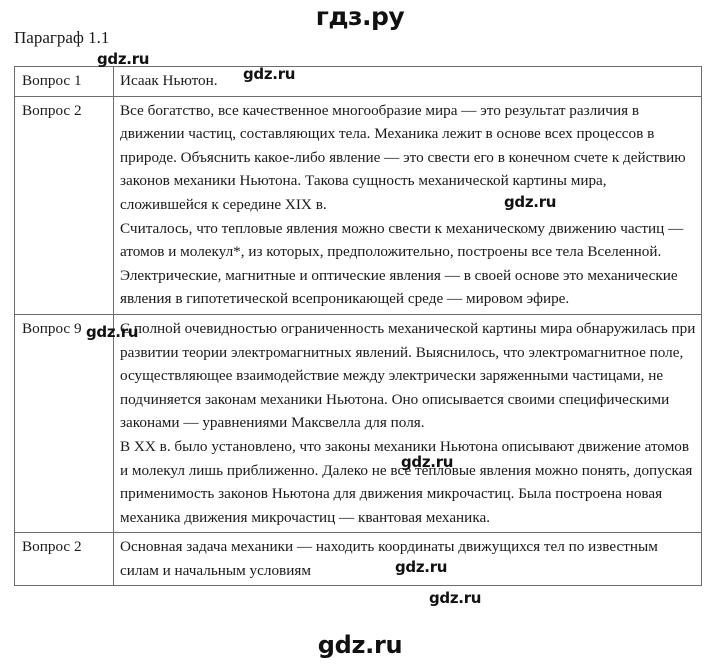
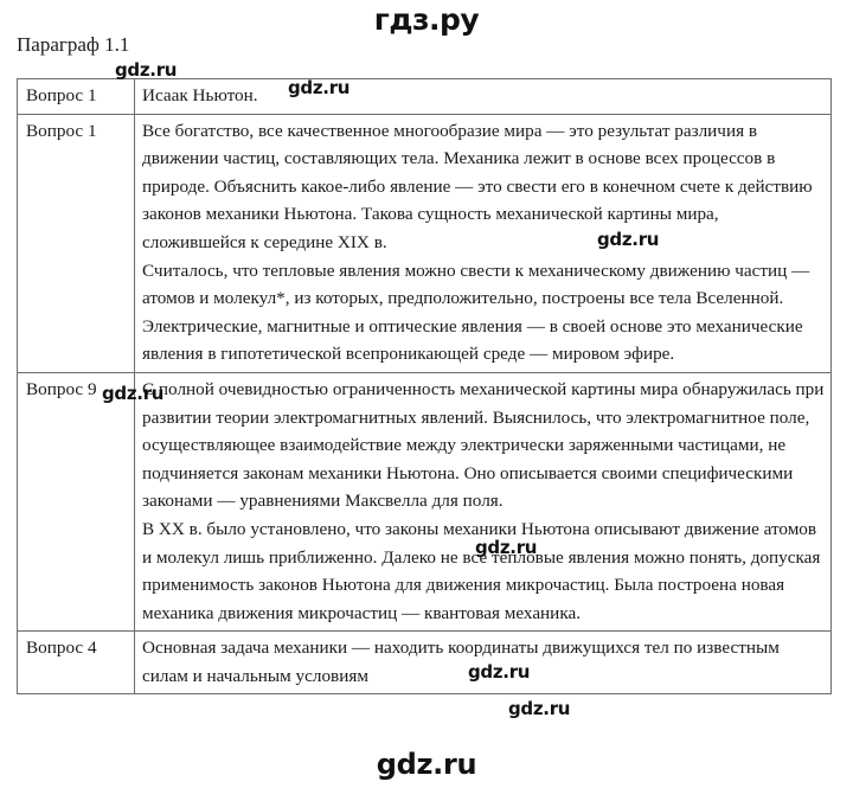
  гдз.ру
  Параграф 1.1
  Вопрос 1	Исаак Ньютон.
- Вопрос 2	Все богатство, все качественное многообразие мира — это результат различия в движении частиц, составляющих тела. Механика лежит в основе всех процессов в природе. Объяснить какое-либо явление — это свести его в конечном счете к действию законов механики Ньютона. Такова сущность механической картины мира, сложившейся к середине XIX в. Считалось, что тепловые явления можно свести к механическому движению частиц — атомов и молекул*, из которых, предположительно, построены все тела Вселенной. Электрические, магнитные и оптические явления — в своей основе это механические явления в гипотетической всепроникающей среде — мировом эфире.
+ Вопрос 1	Все богатство, все качественное многообразие мира — это результат различия в движении частиц, составляющих тела. Механика лежит в основе всех процессов в природе. Объяснить какое-либо явление — это свести его в конечном счете к действию законов механики Ньютона. Такова сущность механической картины мира, сложившейся к середине XIX в. Считалось, что тепловые явления можно свести к механическому движению частиц — атомов и молекул*, из которых, предположительно, построены все тела Вселенной. Электрические, магнитные и оптические явления — в своей основе это механические явления в гипотетической всепроникающей среде — мировом эфире.
  Вопрос 9	С полной очевидностью ограниченность механической картины мира обнаружилась при развитии теории электромагнитных явлений. Выяснилось, что электромагнитное поле, осуществляющее взаимодействие между электрически заряженными частицами, не подчиняется законам механики Ньютона. Оно описывается своими специфическими законами — уравнениями Максвелла для поля. В XX в. было установлено, что законы механики Ньютона описывают движение атомов и молекул лишь приближенно. Далеко не все тепловые явления можно понять, допуская применимость законов Ньютона для движения микрочастиц. Была построена новая механика движения микрочастиц — квантовая механика.
- Вопрос 2	Основная задача механики — находить координаты движущихся тел по известным силам и начальным условиям
+ Вопрос 4	Основная задача механики — находить координаты движущихся тел по известным силам и начальным условиям
  gdz.ru
  gdz.ru
  gdz.ru
  gdz.ru
  gdz.ru
  gdz.ru
  gdz.ru
  gdz.ru
